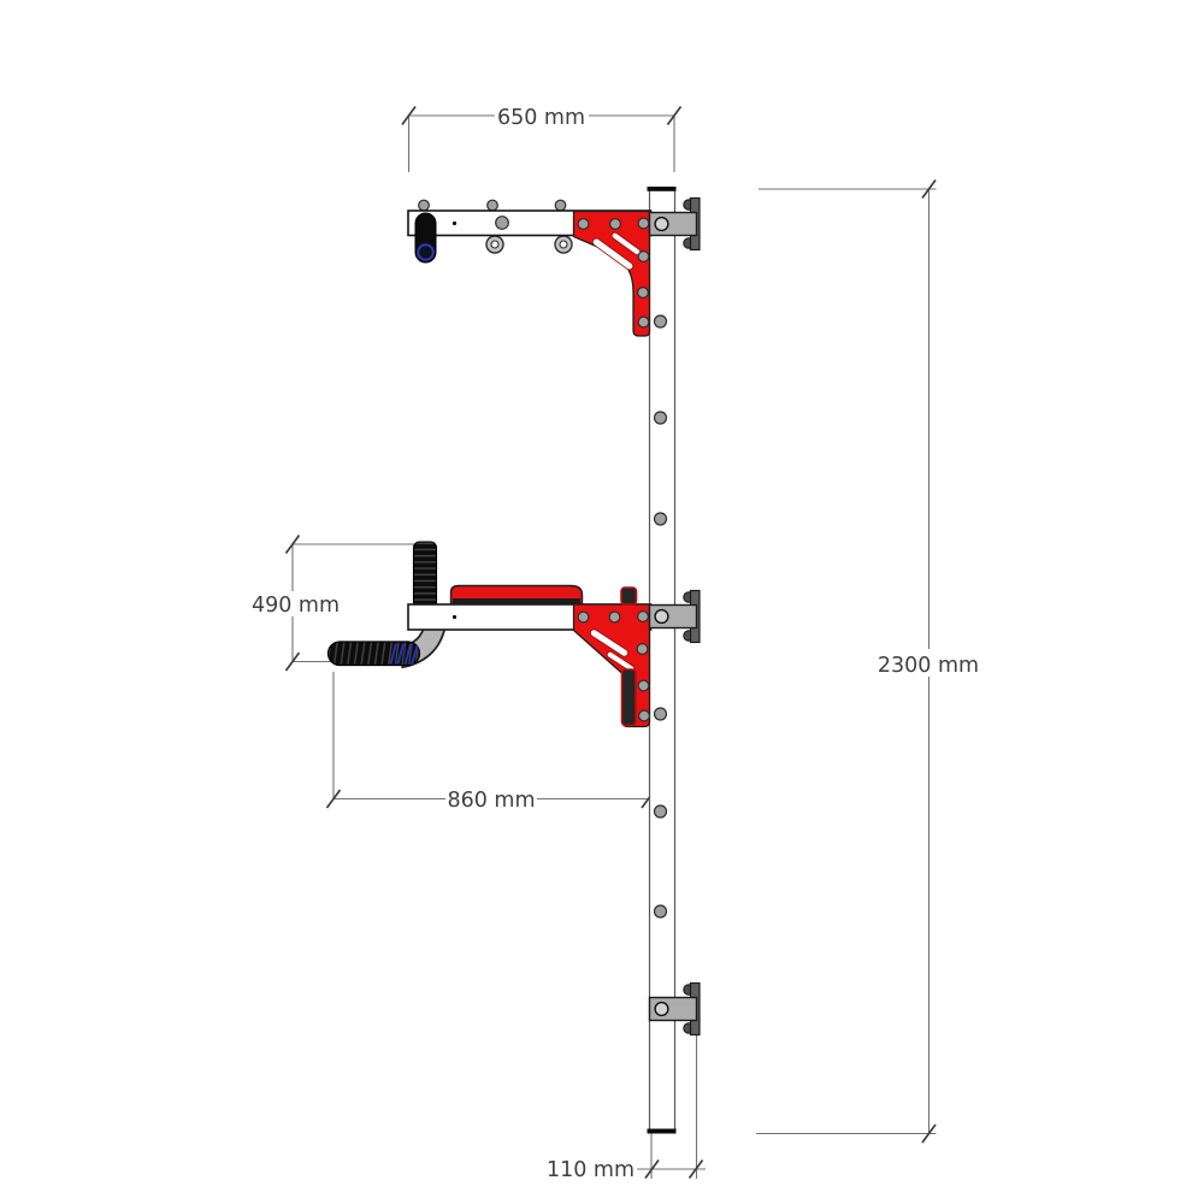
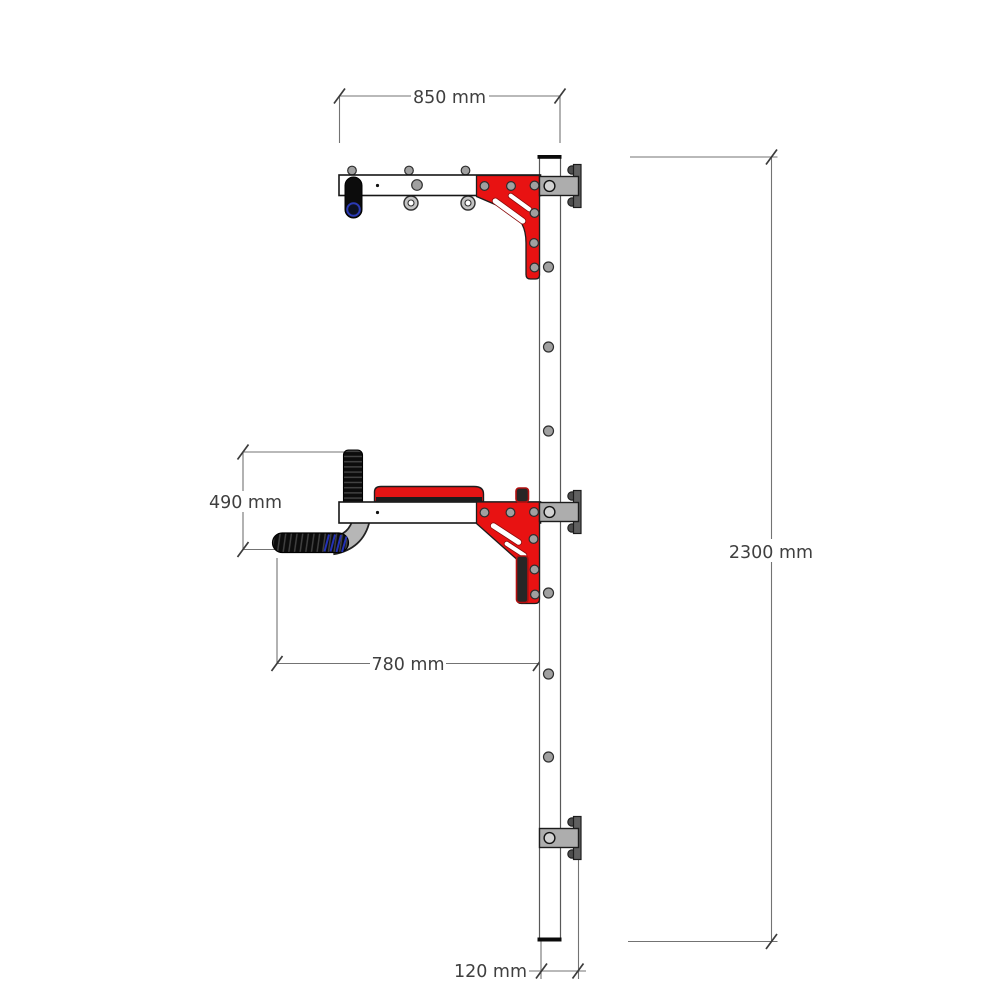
- 650 mm
+ 850 mm
  2300 mm
  490 mm
- 860 mm
+ 780 mm
- 110 mm
+ 120 mm
